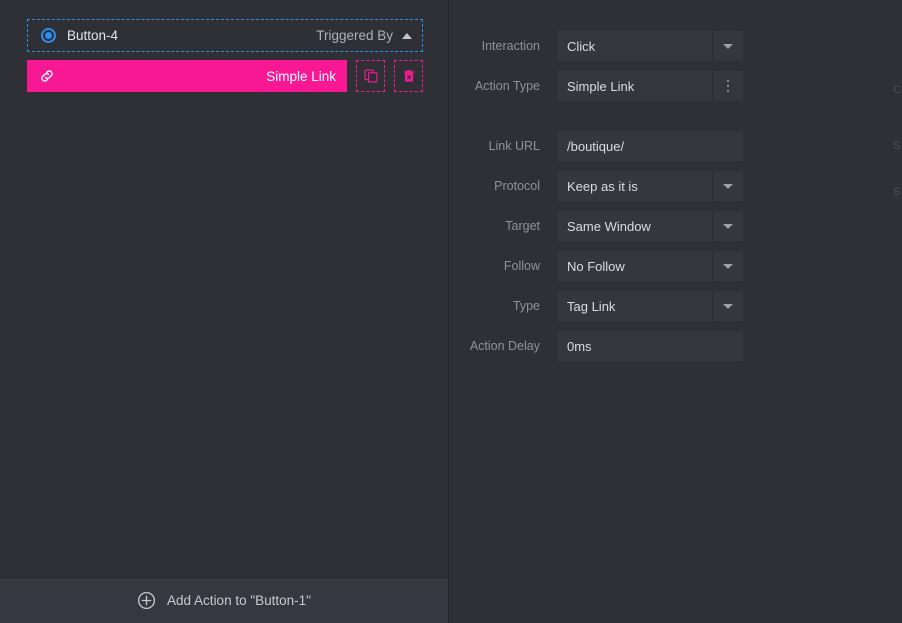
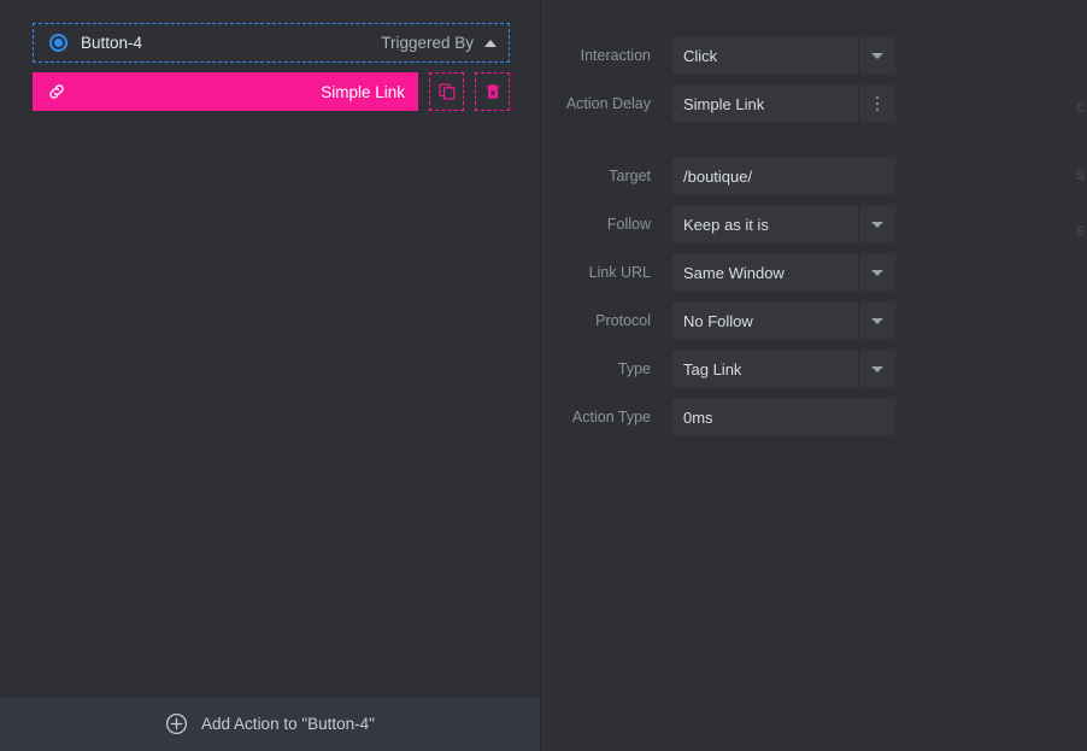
  C
  S
  S
  Button-4
  Triggered By
  Simple Link
- Add Action to "Button-1"
+ Add Action to "Button-4"
  Interaction
  Click
- Action Type
+ Action Delay
  Simple Link
- Link URL
+ Target
  /boutique/
- Protocol
+ Follow
  Keep as it is
- Target
+ Link URL
  Same Window
- Follow
+ Protocol
  No Follow
  Type
  Tag Link
- Action Delay
+ Action Type
  0ms
